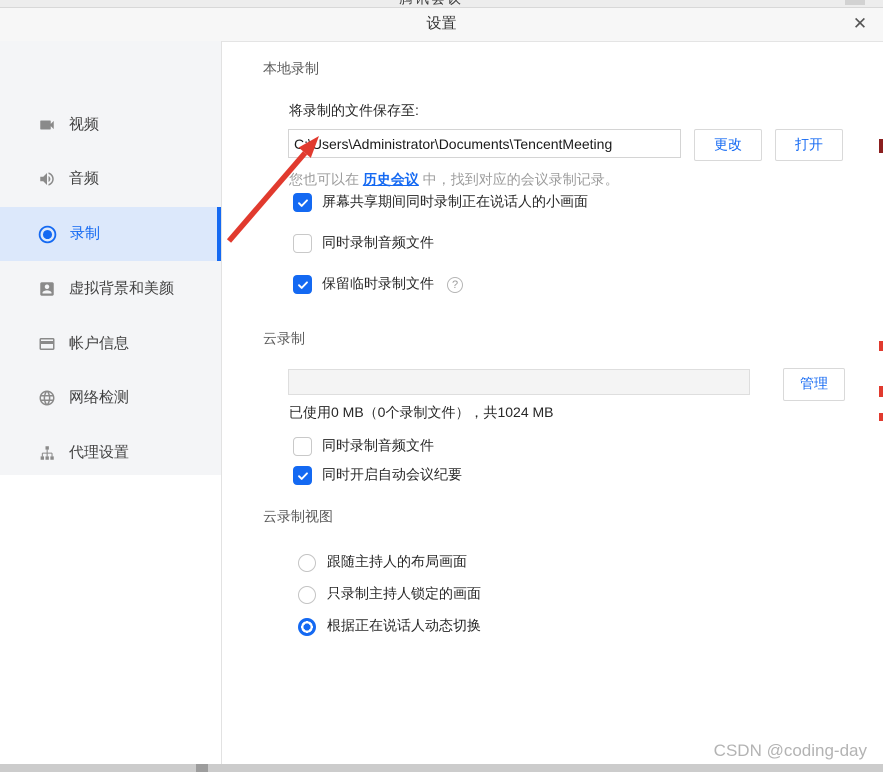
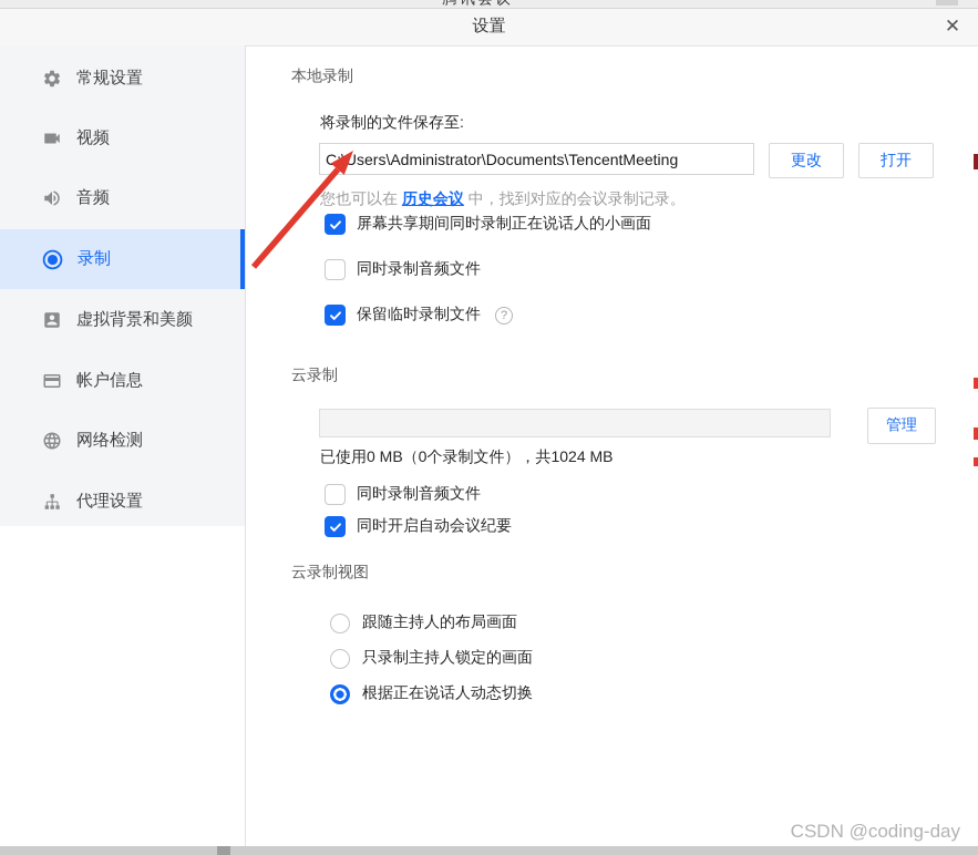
  设置
  ✕
+ 常规设置
  视频
  音频
  录制
  虚拟背景和美颜
  帐户信息
  网络检测
  代理设置
  本地录制
  将录制的文件保存至:
  CUsers\Administrator\Documents\TencentMeeting
  更改
  打开
  您也可以在 历史会议 中，找到对应的会议录制记录。
  屏幕共享期间同时录制正在说话人的小画面
  同时录制音频文件
  保留临时录制文件
  ?
  云录制
  管理
  已使用0 MB（0个录制文件），共1024 MB
  同时录制音频文件
  同时开启自动会议纪要
  云录制视图
  跟随主持人的布局画面
  只录制主持人锁定的画面
  根据正在说话人动态切换
  CSDN @coding-day
